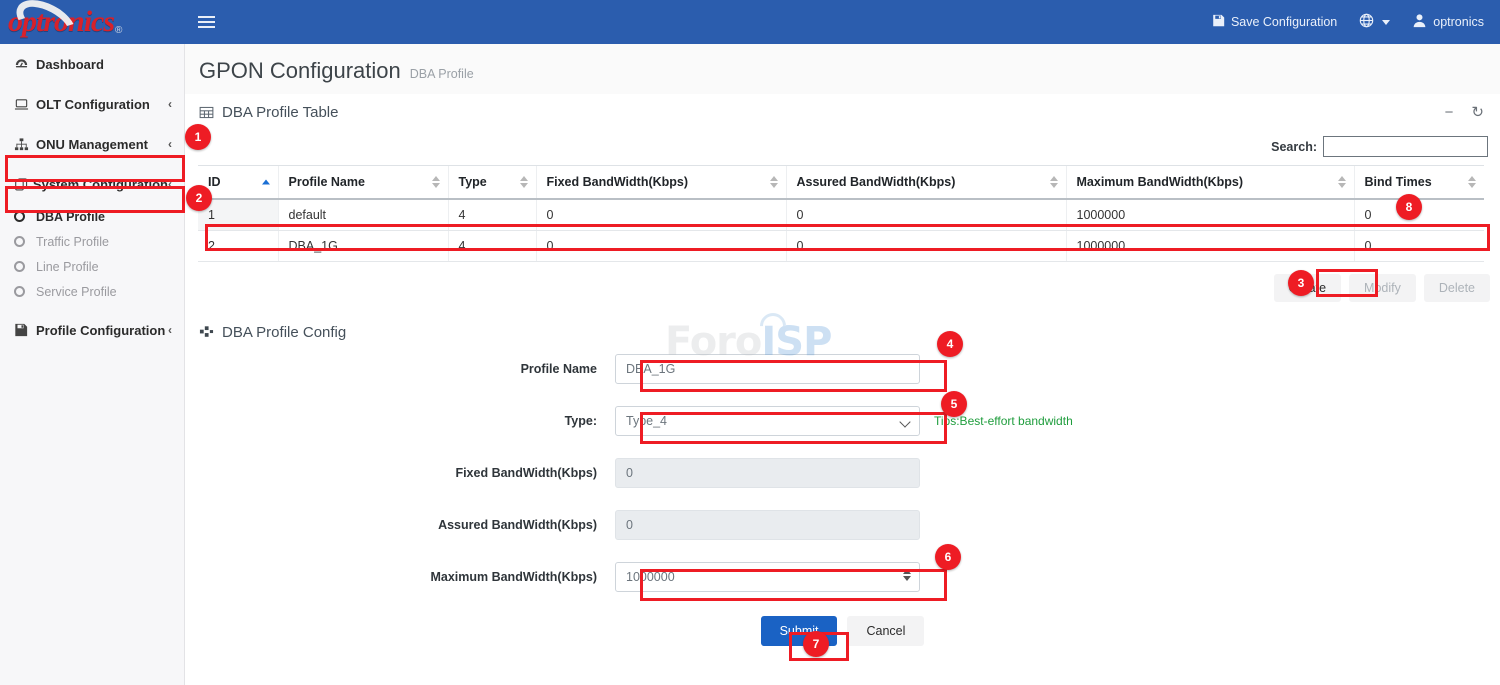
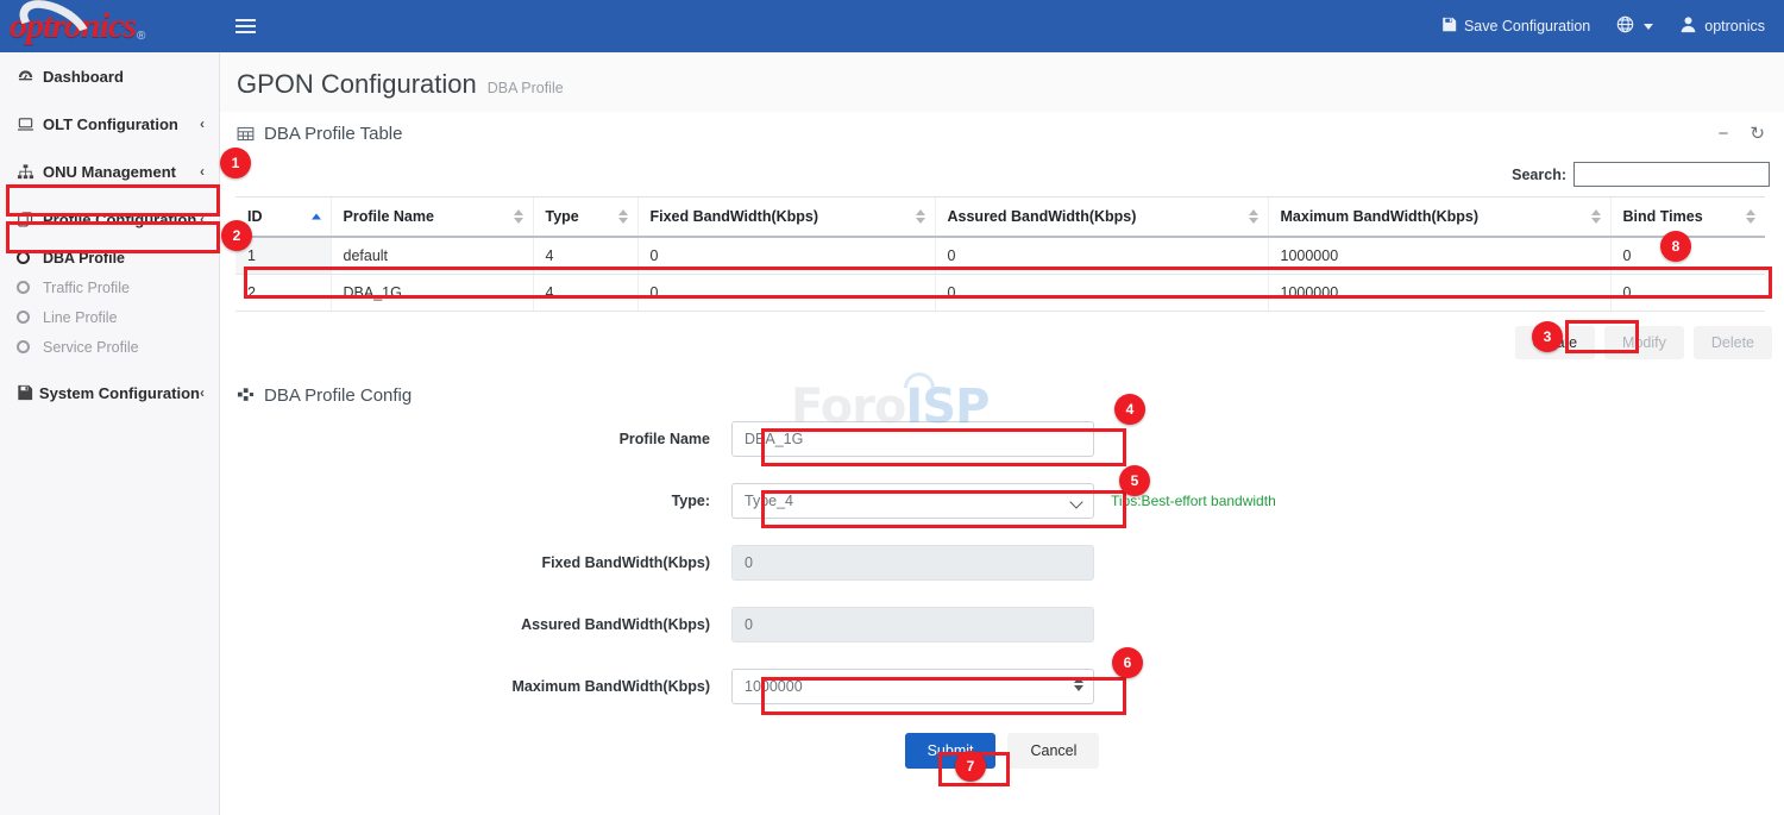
  optronics
  ®
  Save Configuration
  optronics
  Dashboard
  OLT Configuration
  ‹
  ONU Management
  ‹
- System Configuration
+ Profile Configuration
  ‹
  DBA Profile
  Traffic Profile
  Line Profile
  Service Profile
- Profile Configuration
+ System Configuration
  ‹
  GPON Configuration
  DBA Profile
  DBA Profile Table
  −
  ↻
  Search:
  ID	Profile Name	Type	Fixed BandWidth(Kbps)	Assured BandWidth(Kbps)	Maximum BandWidth(Kbps)	Bind Times
  1	default	4	0	0	1000000	0
  2	DBA_1G	4	0	0	1000000	0
  Modify
  Delete
  DBA Profile Config
  Profile Name
  DBA_1G
  Type:
  Type_4
  Tips:Best-effort bandwidth
  Fixed BandWidth(Kbps)
  0
  Assured BandWidth(Kbps)
  0
  Maximum BandWidth(Kbps)
  1000000
  Cancel
  ForoISP
  1
  2
  3
  4
  5
  6
  7
  8
